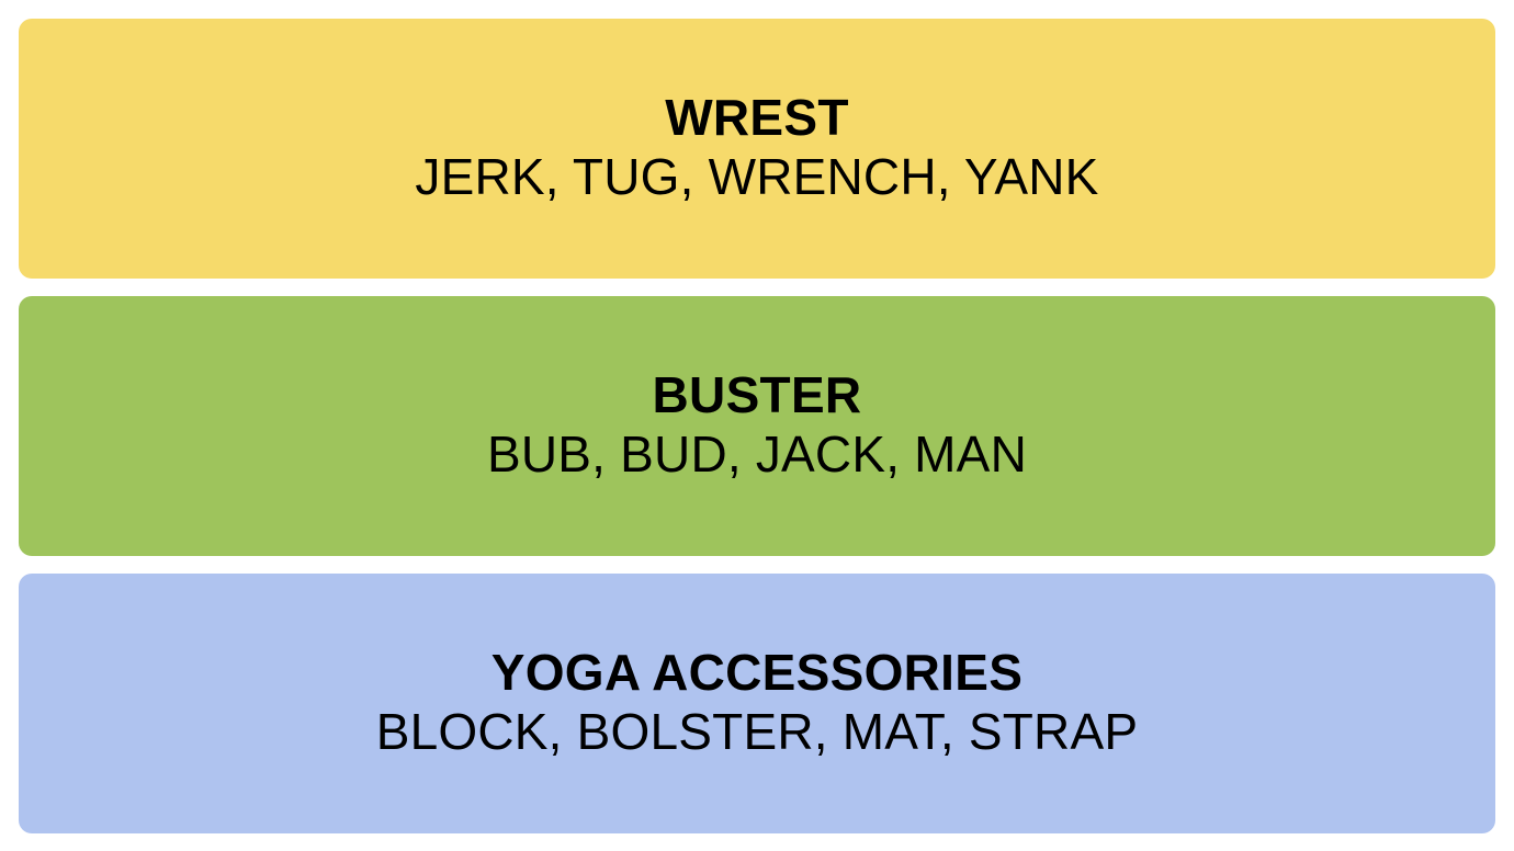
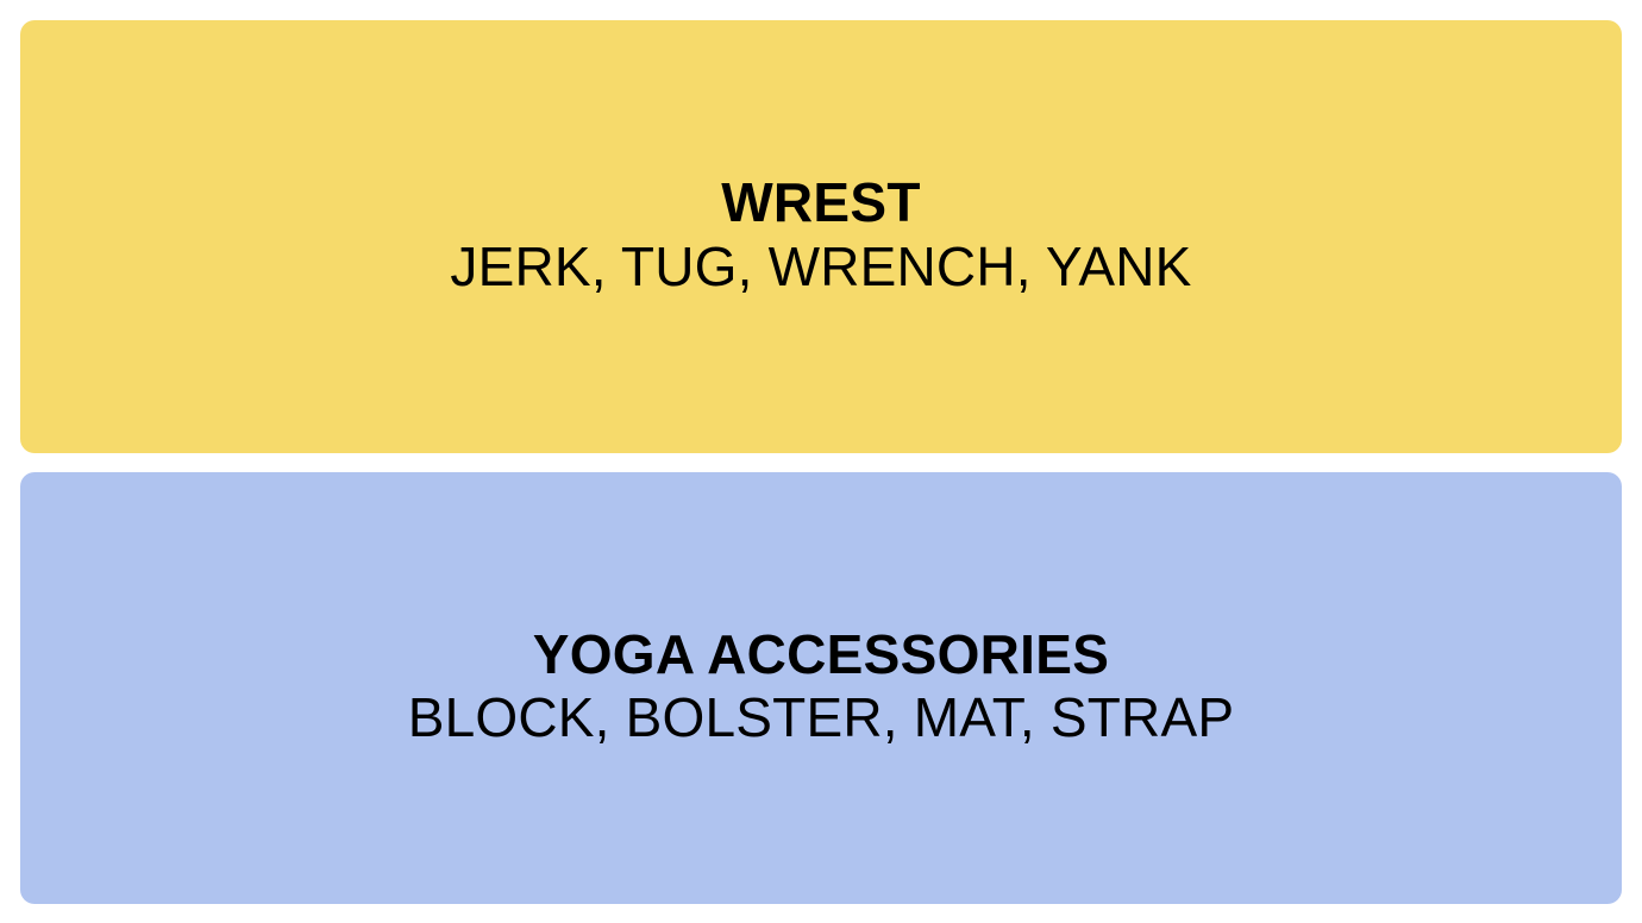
  WREST
  JERK, TUG, WRENCH, YANK
- BUSTER
- BUB, BUD, JACK, MAN
  YOGA ACCESSORIES
  BLOCK, BOLSTER, MAT, STRAP
